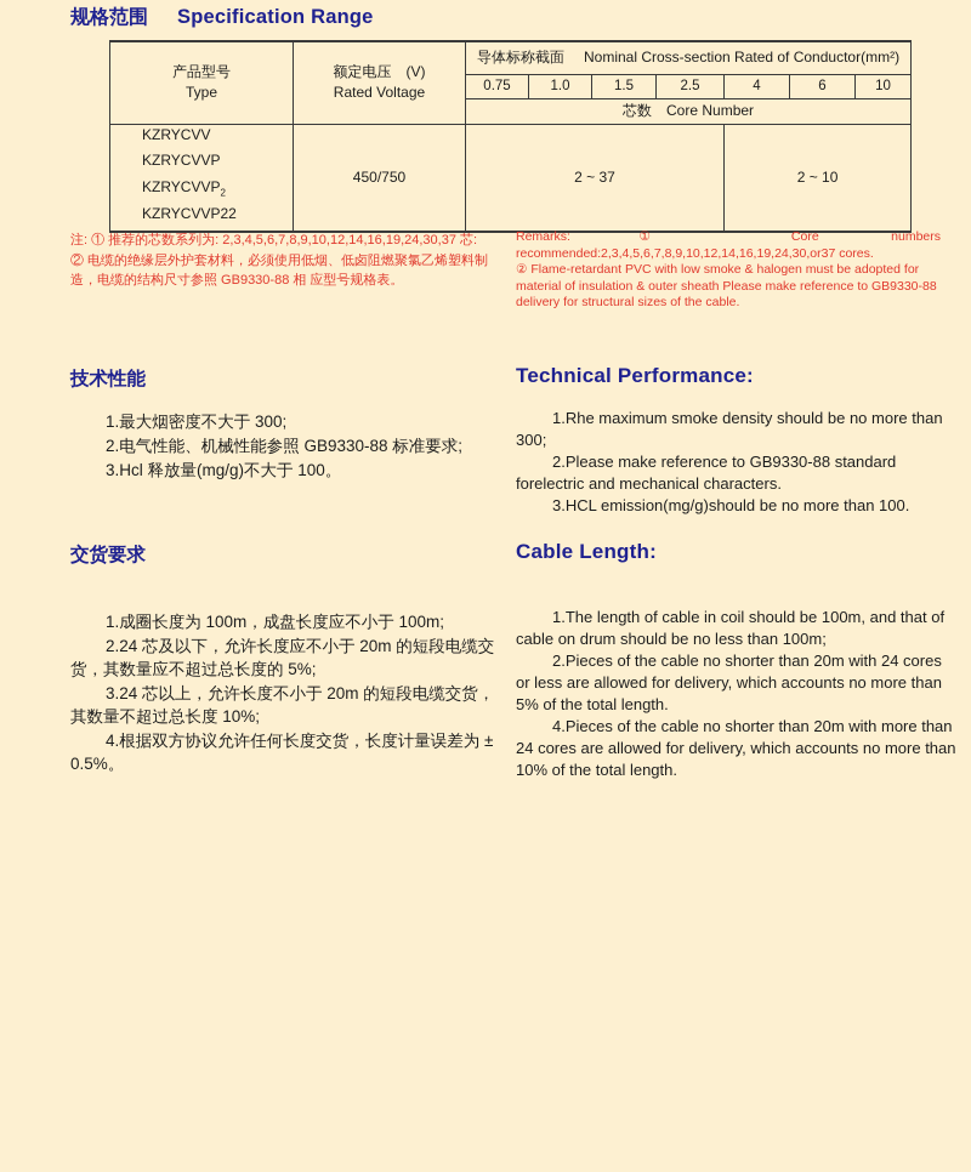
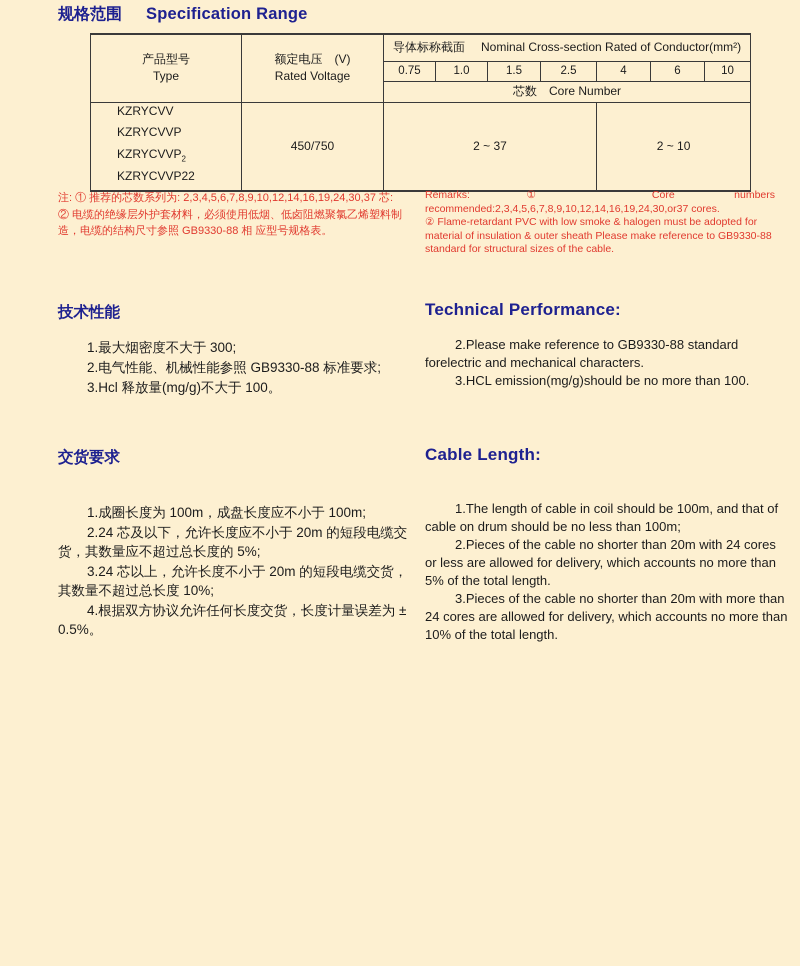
  规格范围 Specification Range
  产品型号 Type	额定电压 (V) Rated Voltage	导体标称截面 Nominal Cross-section Rated of Conductor(mm²)
  0.75	1.0	1.5	2.5	4	6	10
  芯数 Core Number
  KZRYCVV KZRYCVVP KZRYCVVP2 KZRYCVVP22	450/750	2 ~ 37	2 ~ 10
  注: ① 推荐的芯数系列为: 2,3,4,5,6,7,8,9,10,12,14,16,19,24,30,37 芯:
  ② 电缆的绝缘层外护套材料，必须使用低烟、低卤阻燃聚氯乙烯塑料制造，电缆的结构尺寸参照 GB9330-88 相 应型号规格表。
  Remarks:① Core numbers recommended:2,3,4,5,6,7,8,9,10,12,14,16,19,24,30,or37 cores.
- ② Flame-retardant PVC with low smoke & halogen must be adopted for material of insulation & outer sheath Please make reference to GB9330-88 delivery for structural sizes of the cable.
+ ② Flame-retardant PVC with low smoke & halogen must be adopted for material of insulation & outer sheath Please make reference to GB9330-88 standard for structural sizes of the cable.
  技术性能
  1.最大烟密度不大于 300;
  2.电气性能、机械性能参照 GB9330-88 标准要求;
  3.Hcl 释放量(mg/g)不大于 100。
  Technical Performance:
- 1.Rhe maximum smoke density should be no more than 300;
  2.Please make reference to GB9330-88 standard forelectric and mechanical characters.
  3.HCL emission(mg/g)should be no more than 100.
  交货要求
  1.成圈长度为 100m，成盘长度应不小于 100m;
  2.24 芯及以下，允许长度应不小于 20m 的短段电缆交货，其数量应不超过总长度的 5%;
  3.24 芯以上，允许长度不小于 20m 的短段电缆交货，其数量不超过总长度 10%;
  4.根据双方协议允许任何长度交货，长度计量误差为 ± 0.5%。
  Cable Length:
  1.The length of cable in coil should be 100m, and that of cable on drum should be no less than 100m;
  2.Pieces of the cable no shorter than 20m with 24 cores or less are allowed for delivery, which accounts no more than 5% of the total length.
- 4.Pieces of the cable no shorter than 20m with more than 24 cores are allowed for delivery, which accounts no more than 10% of the total length.
+ 3.Pieces of the cable no shorter than 20m with more than 24 cores are allowed for delivery, which accounts no more than 10% of the total length.
